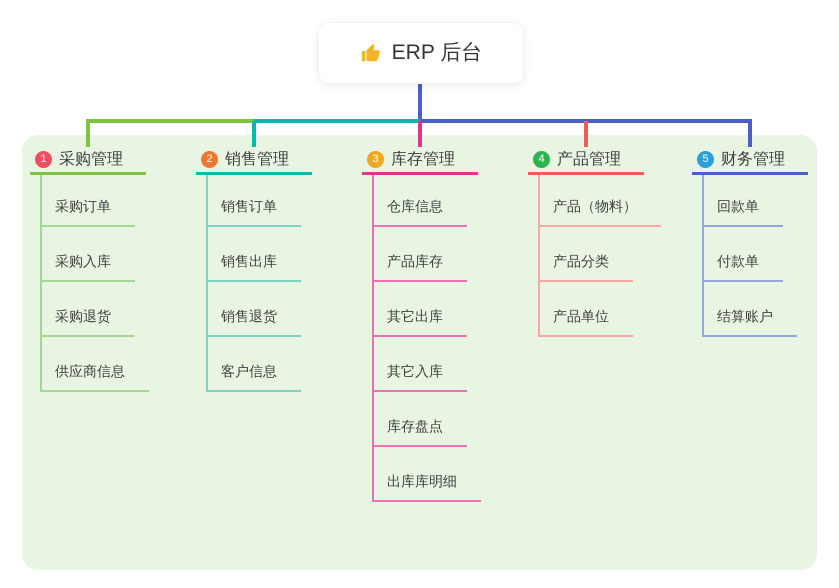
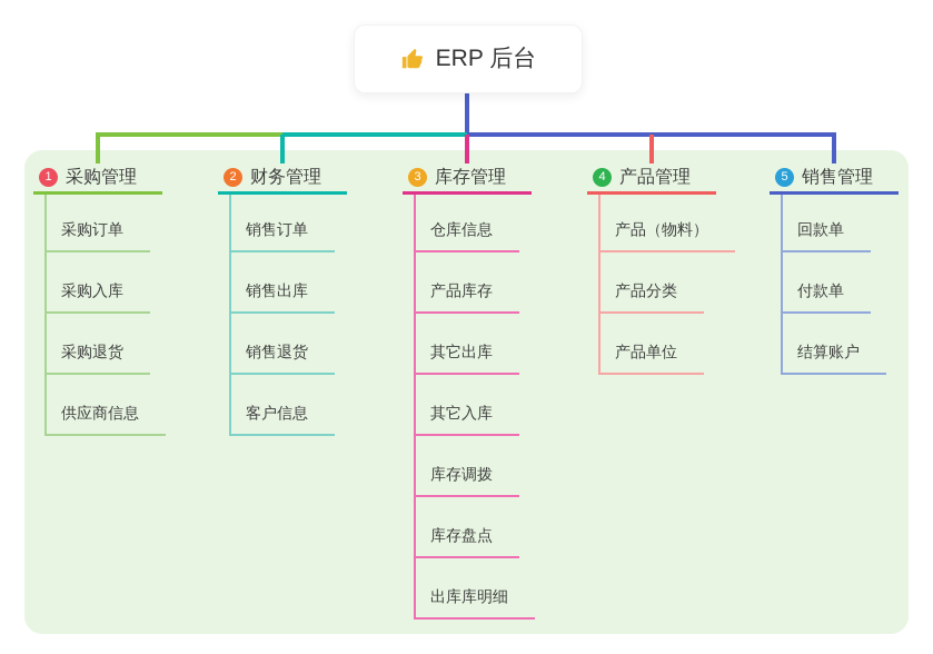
  ERP 后台
  1
  采购管理
  采购订单
  采购入库
  采购退货
  供应商信息
  2
- 销售管理
+ 财务管理
  销售订单
  销售出库
  销售退货
  客户信息
  3
  库存管理
  仓库信息
  产品库存
  其它出库
  其它入库
+ 库存调拨
  库存盘点
  出库库明细
  4
  产品管理
  产品（物料）
  产品分类
  产品单位
  5
- 财务管理
+ 销售管理
  回款单
  付款单
  结算账户
